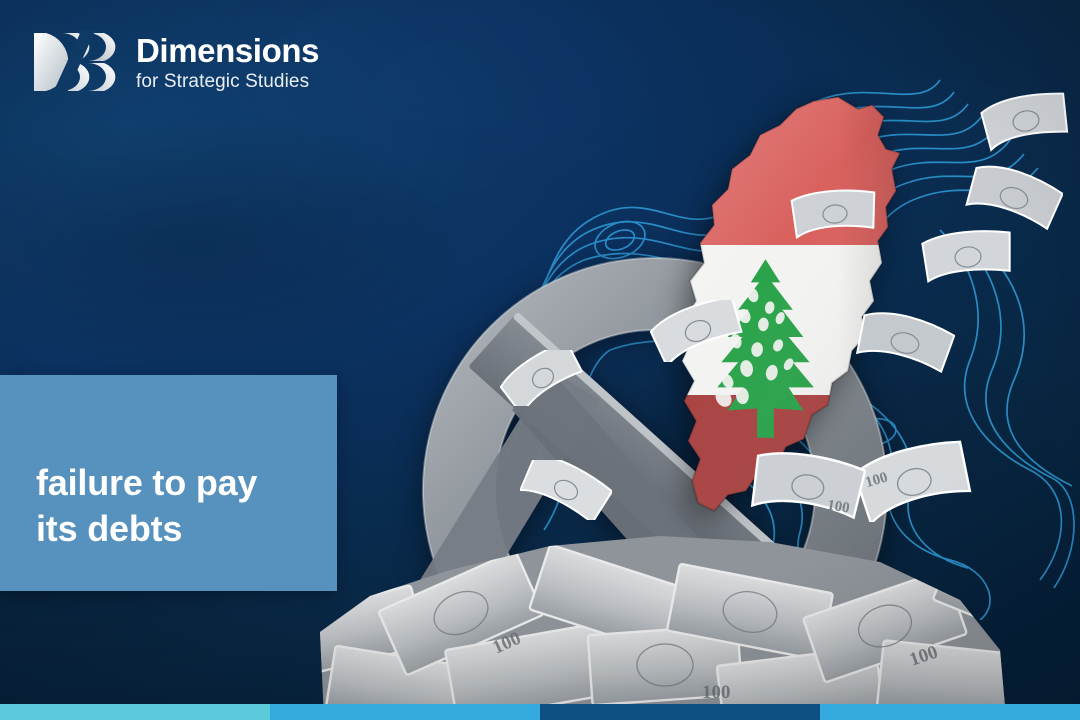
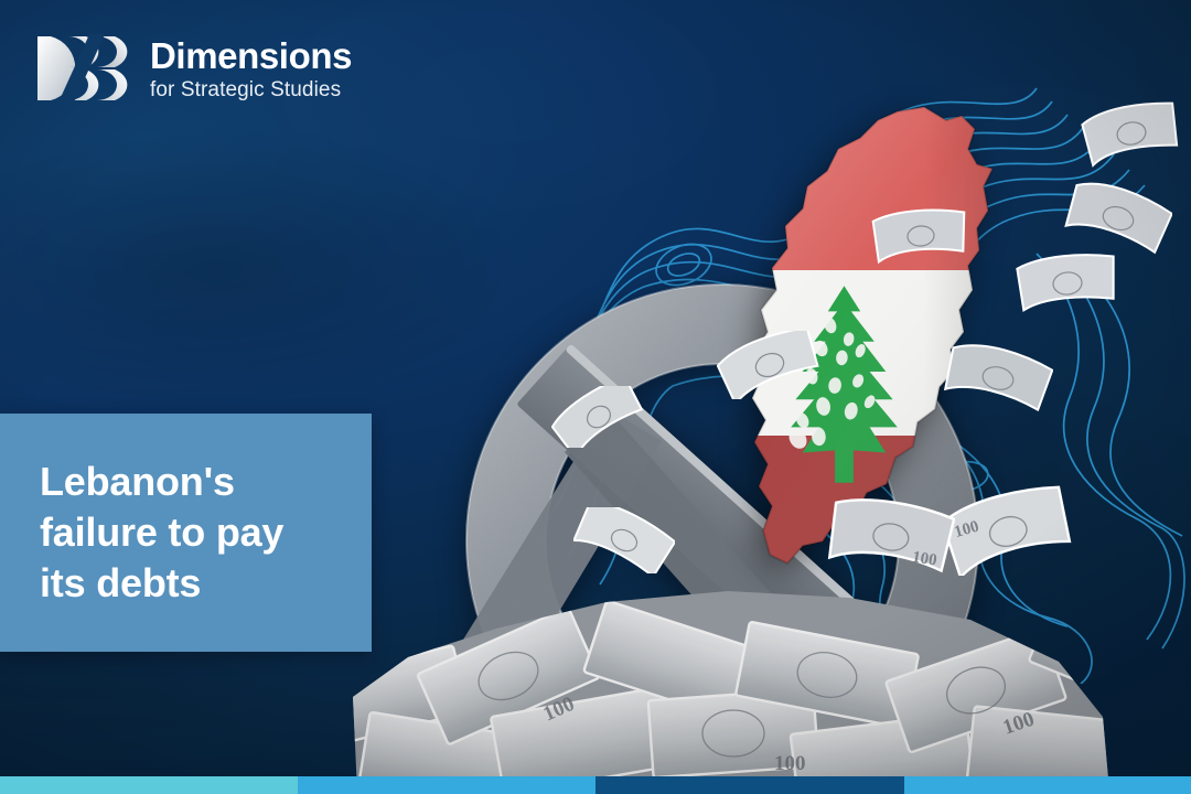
  Dimensions
  for Strategic Studies
+ Lebanon's
  failure to pay
  its debts
